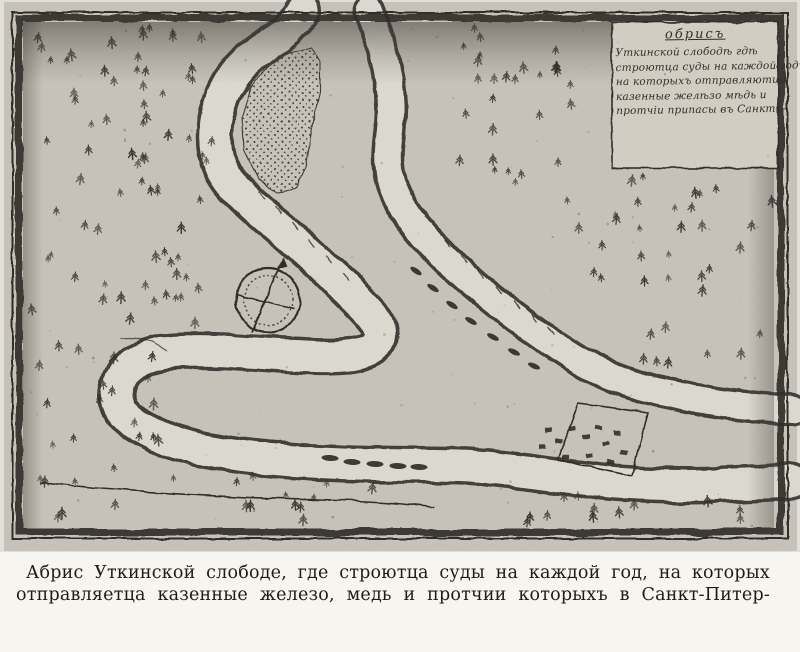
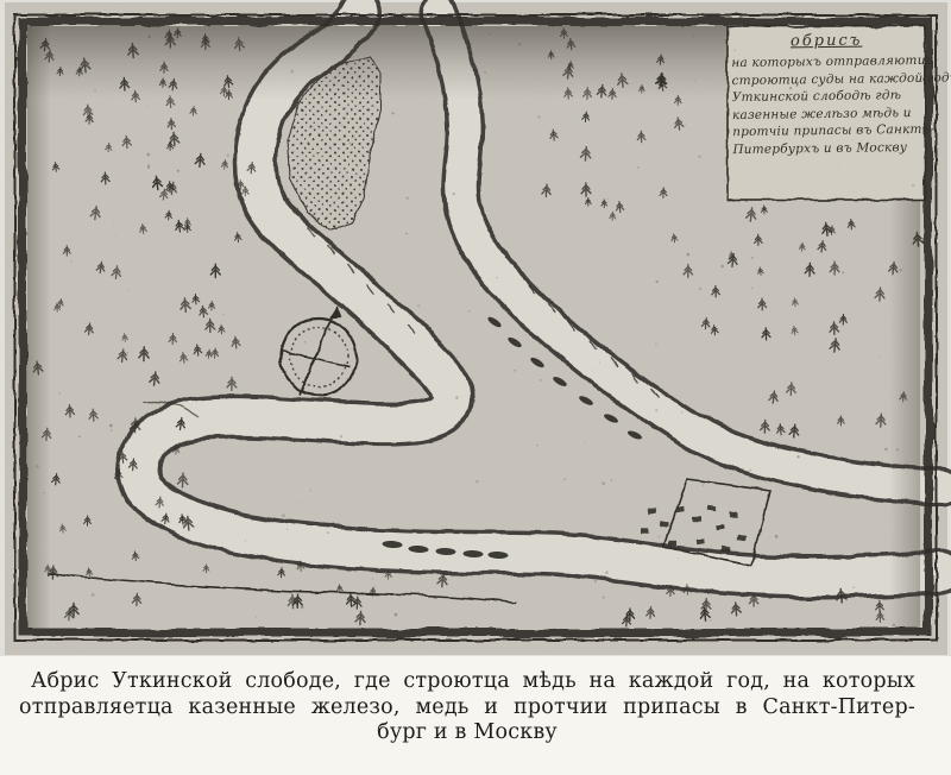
  обрисъ
- Уткинской слободѣ гдѣ
+ на которыхъ отправляютца
  строютца суды на каждой год
- на которыхъ отправляютца
+ Уткинской слободѣ гдѣ
  казенные желѣзо мѣдь и
  протчіи припасы въ Санктъ-
+ Питербурхъ и въ Москву
- Абрис Уткинской слободе, где строютца суды на каждой год, на которых
+ Абрис Уткинской слободе, где строютца мѣдь на каждой год, на которых
- отправляетца казенные железо, медь и протчии которыхъ в Санкт-Питер-
+ отправляетца казенные железо, медь и протчии припасы в Санкт-Питер-
+ бург и в Москву
